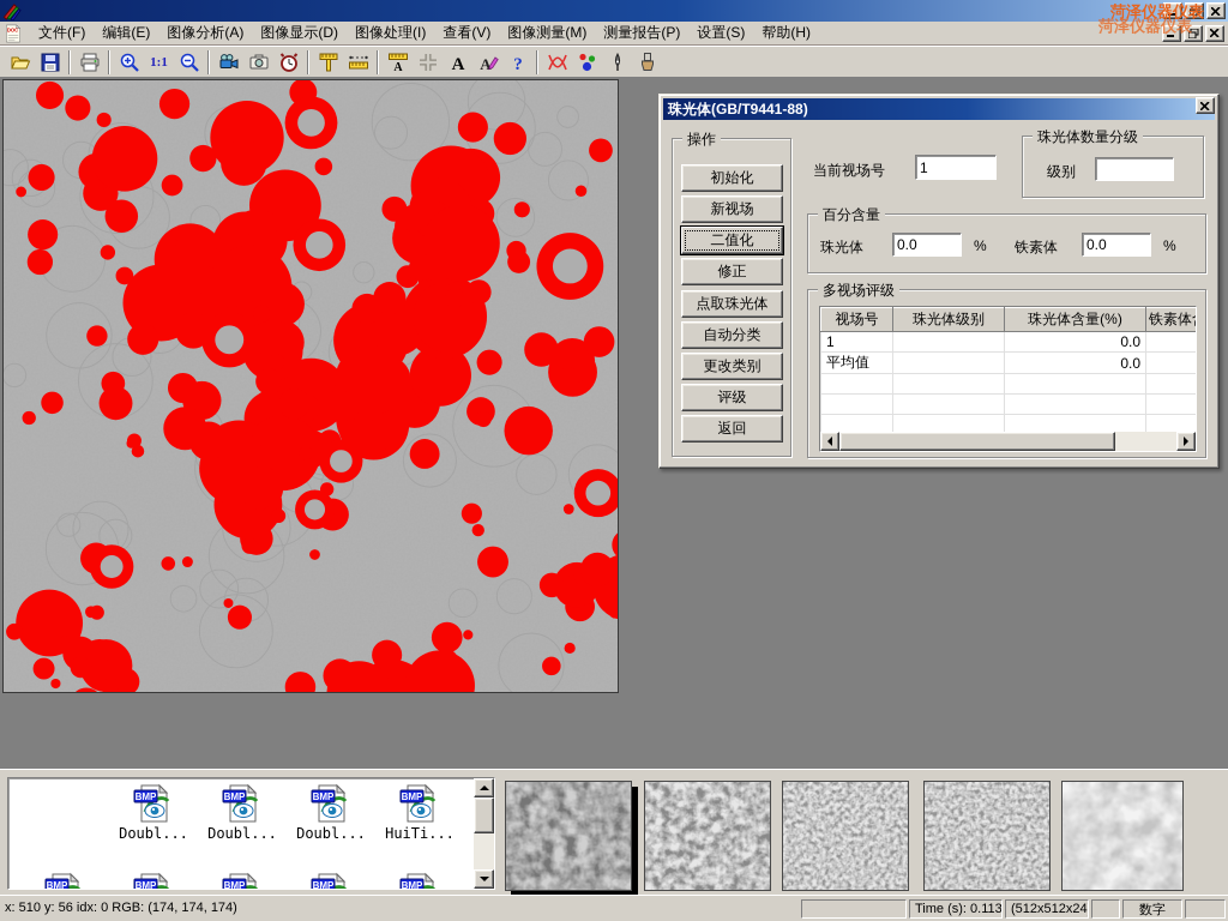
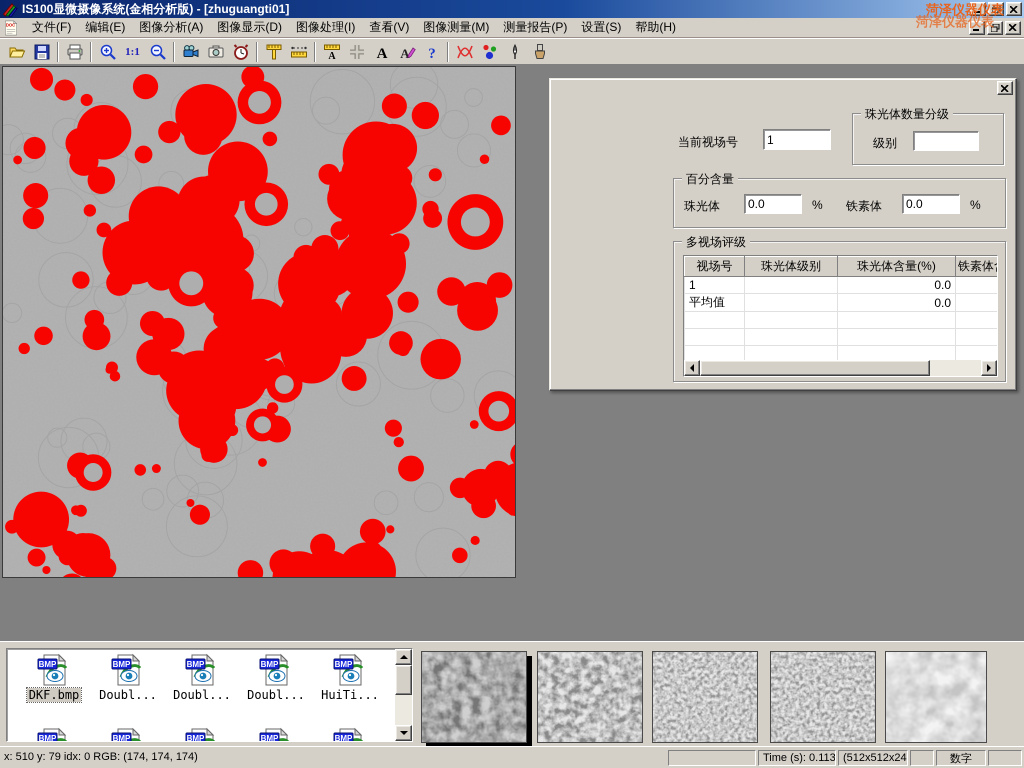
+ IS100显微摄像系统(金相分析版) - [zhuguangti01]
  菏泽仪器仪表
  文件(F)
  编辑(E)
  图像分析(A)
  图像显示(D)
  图像处理(I)
  查看(V)
  图像测量(M)
  测量报告(P)
  设置(S)
  帮助(H)
  1:1
  A
  A
  A
  ?
- 珠光体(GB/T9441-88)
- 操作
- 初始化
- 新视场
- 二值化
- 修正
- 点取珠光体
- 自动分类
- 更改类别
- 评级
- 返回
  当前视场号
  1
  珠光体数量分级
  级别
  百分含量
  珠光体
  0.0
  %
  铁素体
  0.0
  %
  多视场评级
  视场号	珠光体级别	珠光体含量(%)	铁素体
  1		0.0
  平均值		0.0
+ DKF.bmp
  Doubl...
  Doubl...
  Doubl...
  HuiTi...
- x: 510 y: 56 idx: 0 RGB: (174, 174, 174)
+ x: 510 y: 79 idx: 0 RGB: (174, 174, 174)
  Time (s): 0.113
  (512x512x24
  数字
